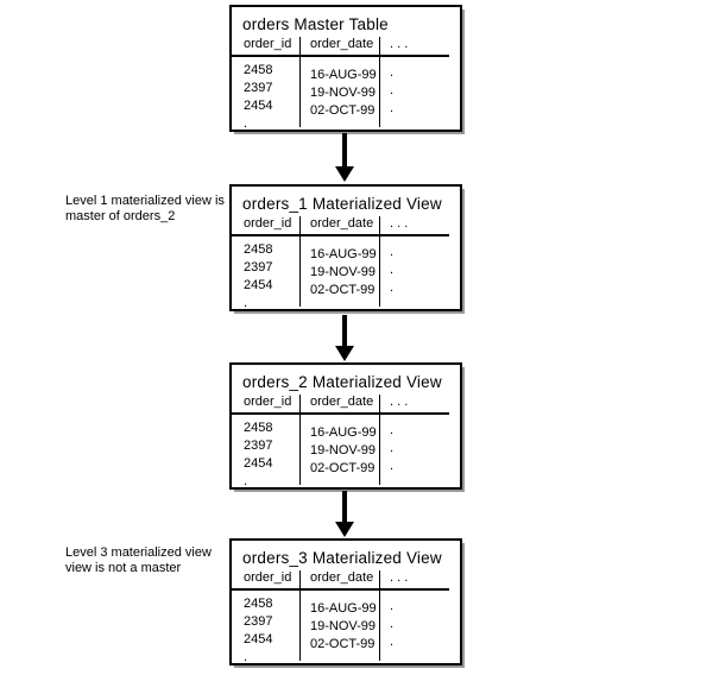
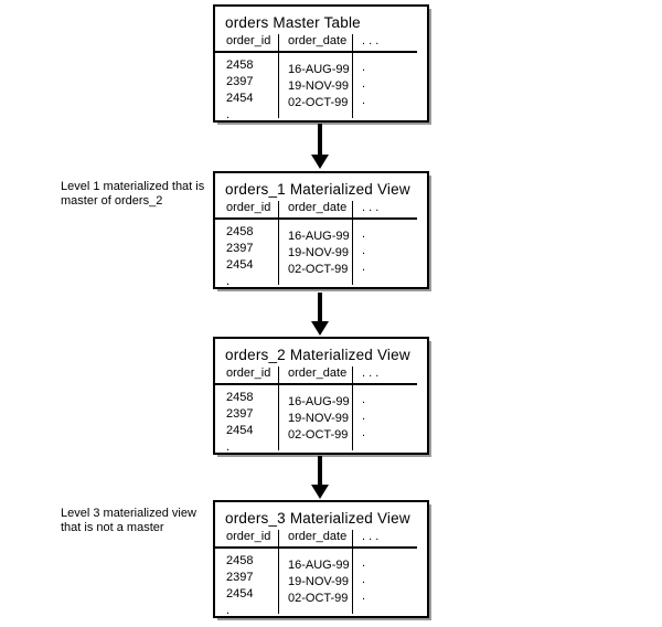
  orders Master Table
  order_id
  2458
  2397
  2454
  .
  order_date
  16-AUG-99
  19-NOV-99
  02-OCT-99
  . . .
  .
  .
  .
  .
- Level 1 materialized view is
+ Level 1 materialized that is
  master of orders_2
  orders_1 Materialized View
  order_id
  2458
  2397
  2454
  .
  order_date
  16-AUG-99
  19-NOV-99
  02-OCT-99
  . . .
  .
  .
  .
  .
  orders_2 Materialized View
  order_id
  2458
  2397
  2454
  .
  order_date
  16-AUG-99
  19-NOV-99
  02-OCT-99
  . . .
  .
  .
  .
  .
  Level 3 materialized view
- view is not a master
+ that is not a master
  orders_3 Materialized View
  order_id
  2458
  2397
  2454
  .
  order_date
  16-AUG-99
  19-NOV-99
  02-OCT-99
  . . .
  .
  .
  .
  .
